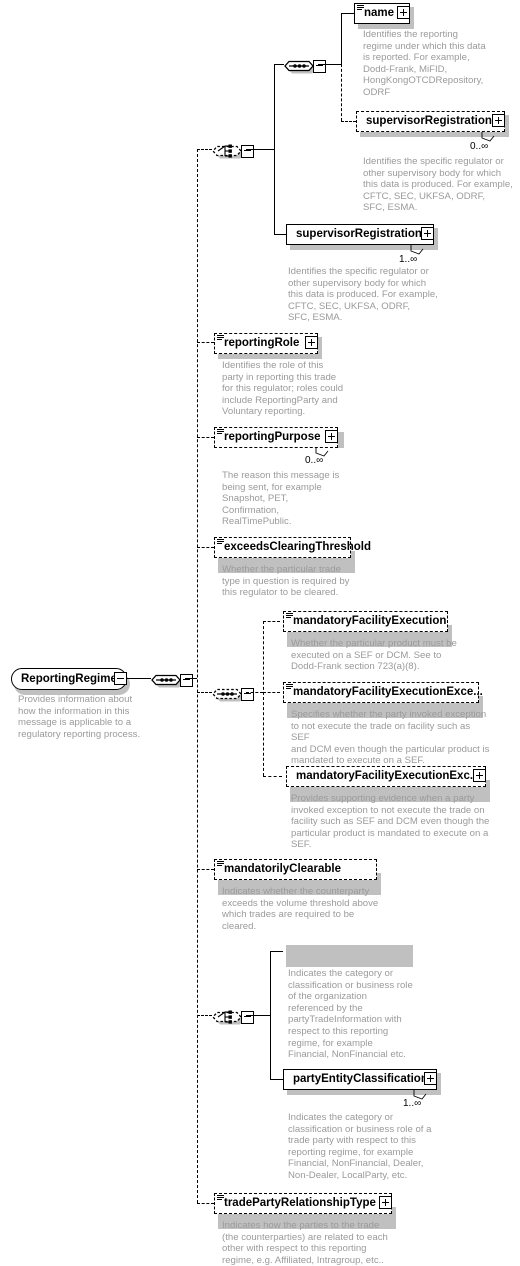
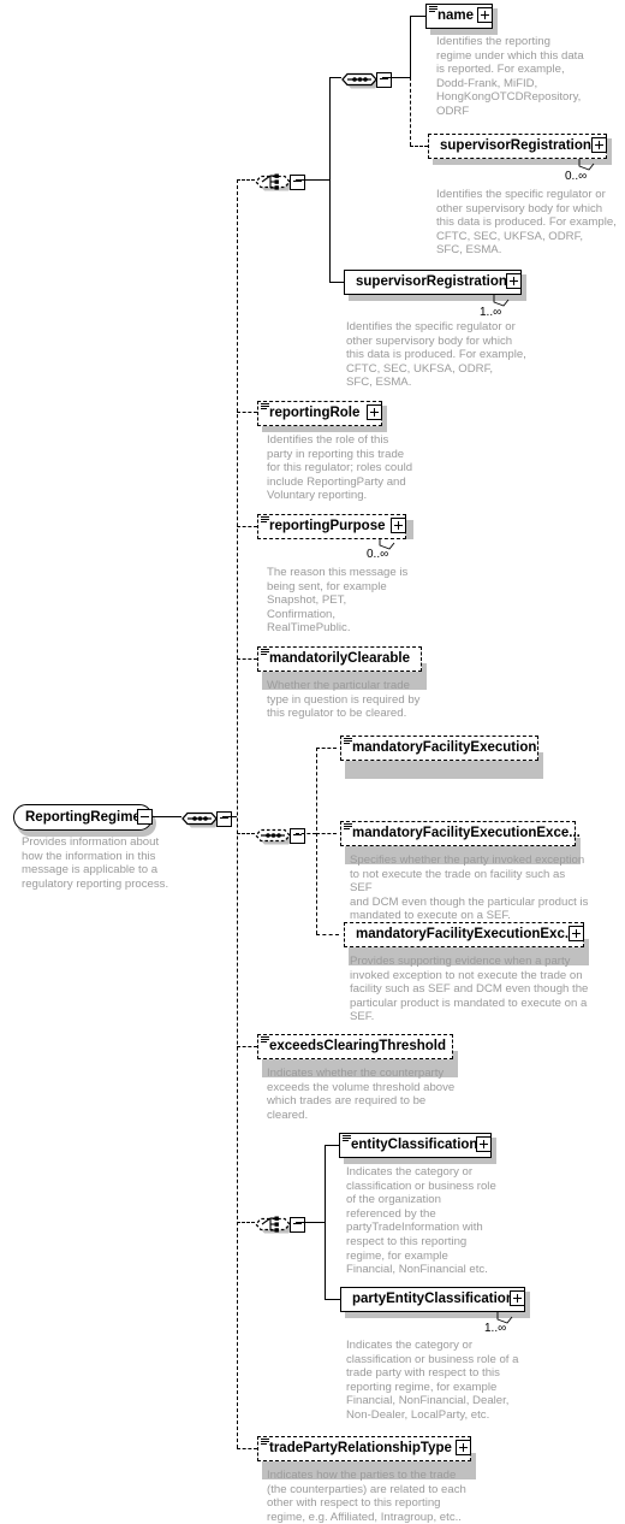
  ReportingRegim
  Provides information about
  how the information in this
  message is applicable to a
  regulatory reporting process.
  name
  Identifies the reporting
  regime under which this data
  is reported. For example,
  Dodd-Frank, MiFID,
  HongKongOTCDRepository,
  ODRF
  supervisorRegistration
  0..∞
  Identifies the specific regulator or
  other supervisory body for which
  this data is produced. For example,
  CFTC, SEC, UKFSA, ODRF,
  SFC, ESMA.
  supervisorRegistration
  1..∞
  Identifies the specific regulator or
  other supervisory body for which
  this data is produced. For example,
  CFTC, SEC, UKFSA, ODRF,
  SFC, ESMA.
  reportingRole
  Identifies the role of this
  party in reporting this trade
  for this regulator; roles could
  include ReportingParty and
  Voluntary reporting.
  reportingPurpose
  0..∞
  The reason this message is
  being sent, for example
  Snapshot, PET,
  Confirmation,
  RealTimePublic.
- exceedsClearingThreshold
+ mandatorilyClearable
  Whether the particular trade
  type in question is required by
  this regulator to be cleared.
  mandatoryFacilityExecution
- Whether the particular product must be
- executed on a SEF or DCM. See to
- Dodd-Frank section 723(a)(8).
  mandatoryFacilityExecutionExce...
  Specifies whether the party invoked exception
  to not execute the trade on facility such as SEF
  and DCM even though the particular product is
  mandated to execute on a SEF.
  mandatoryFacilityExecutionExc.
  Provides supporting evidence when a party
  invoked exception to not execute the trade on
  facility such as SEF and DCM even though the
  particular product is mandated to execute on a
  SEF.
- mandatorilyClearable
+ exceedsClearingThreshold
  Indicates whether the counterparty
  exceeds the volume threshold above
  which trades are required to be
  cleared.
+ entityClassification
  Indicates the category or
  classification or business role
  of the organization
  referenced by the
  partyTradeInformation with
  respect to this reporting
  regime, for example
  Financial, NonFinancial etc.
  partyEntityClassificatio
  1..∞
  Indicates the category or
  classification or business role of a
  trade party with respect to this
  reporting regime, for example
  Financial, NonFinancial, Dealer,
  Non-Dealer, LocalParty, etc.
  tradePartyRelationshipType
  Indicates how the parties to the trade
  (the counterparties) are related to each
  other with respect to this reporting
  regime, e.g. Affiliated, Intragroup, etc..
